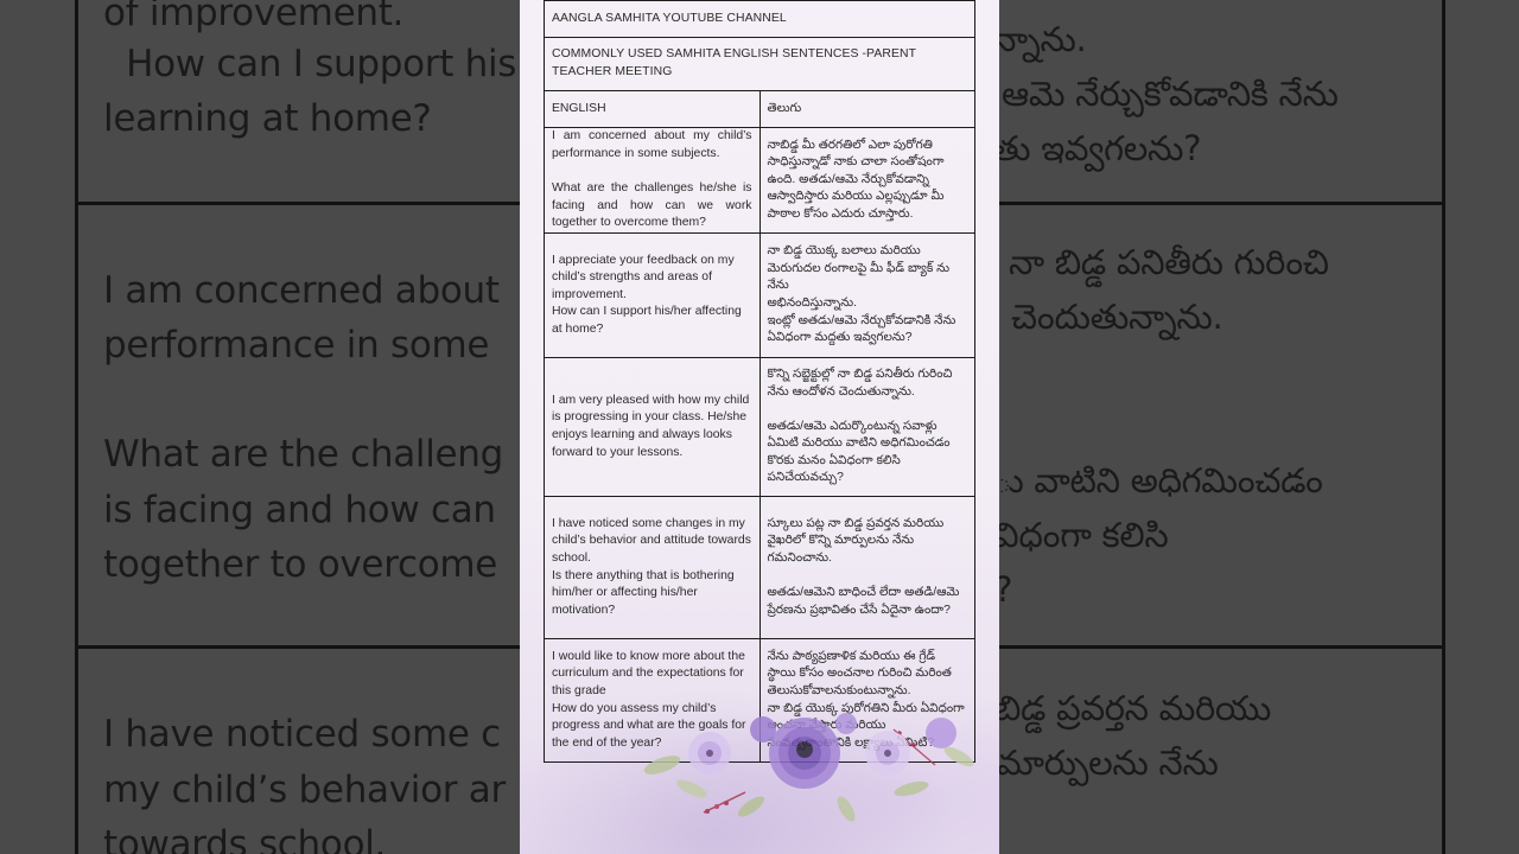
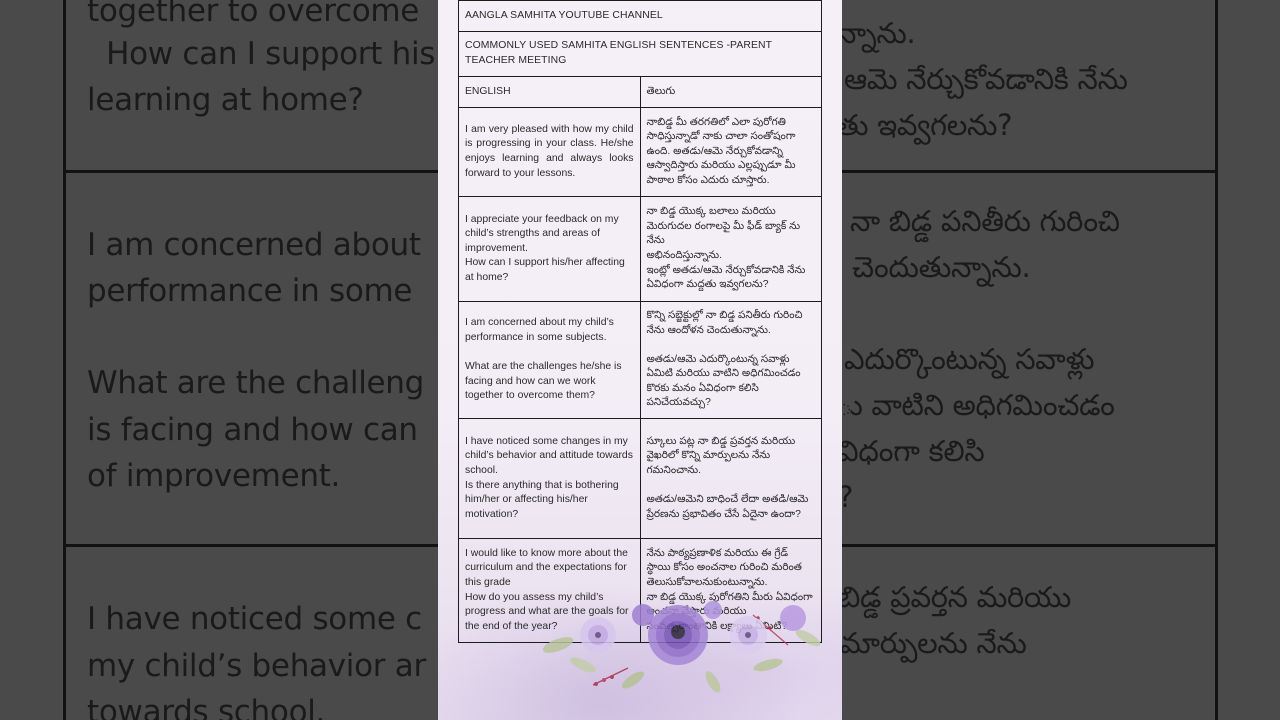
- of improvement.
+ together to overcome
  How can I support his
  learning at home?
  I am concerned about
  performance in some
  What are the challeng
  is facing and how can
- together to overcome
+ of improvement.
  I have noticed some c
  my child’s behavior ar
  towards school.
  న్నాను.
  ఆమె నేర్చుకోవడానికి నేను
  తు ఇవ్వగలను?
  నా బిడ్డ పనితీరు గురించి
  చెందుతున్నాను.
+ ఎదుర్కొంటున్న సవాళ్లు
  ు వాటిని అధిగమించడం
  విధంగా కలిసి
  ?
  బిడ్డ ప్రవర్తన మరియు
  మార్పులను నేను
  AANGLA SAMHITA YOUTUBE CHANNEL
  COMMONLY USED SAMHITA ENGLISH SENTENCES -PARENT TEACHER MEETING
  ENGLISH	తెలుగు
- I am concerned about my child’s performance in some subjects. What are the challenges he/she is facing and how can we work together to overcome them?	నాబిడ్డ మీ తరగతిలో ఎలా పురోగతి సాధిస్తున్నాడో నాకు చాలా సంతోషంగా ఉంది. అతడు/ఆమె నేర్చుకోవడాన్ని ఆస్వాదిస్తారు మరియు ఎల్లప్పుడూ మీ పాఠాల కోసం ఎదురు చూస్తారు.
+ I am very pleased with how my child is progressing in your class. He/she enjoys learning and always looks forward to your lessons.	నాబిడ్డ మీ తరగతిలో ఎలా పురోగతి సాధిస్తున్నాడో నాకు చాలా సంతోషంగా ఉంది. అతడు/ఆమె నేర్చుకోవడాన్ని ఆస్వాదిస్తారు మరియు ఎల్లప్పుడూ మీ పాఠాల కోసం ఎదురు చూస్తారు.
  I appreciate your feedback on my child’s strengths and areas of improvement. How can I support his/her affecting at home?	నా బిడ్డ యొక్క బలాలు మరియు మెరుగుదల రంగాలపై మీ ఫీడ్ బ్యాక్ ను నేను అభినందిస్తున్నాను. ఇంట్లో అతడు/ఆమె నేర్చుకోవడానికి నేను ఏవిధంగా మద్దతు ఇవ్వగలను?
- I am very pleased with how my child is progressing in your class. He/she enjoys learning and always looks forward to your lessons.	కొన్ని సబ్జెక్టుల్లో నా బిడ్డ పనితీరు గురించి నేను ఆందోళన చెందుతున్నాను. అతడు/ఆమె ఎదుర్కొంటున్న సవాళ్లు ఏమిటి మరియు వాటిని అధిగమించడం కొరకు మనం ఏవిధంగా కలిసి పనిచేయవచ్చు?
+ I am concerned about my child’s performance in some subjects. What are the challenges he/she is facing and how can we work together to overcome them?	కొన్ని సబ్జెక్టుల్లో నా బిడ్డ పనితీరు గురించి నేను ఆందోళన చెందుతున్నాను. అతడు/ఆమె ఎదుర్కొంటున్న సవాళ్లు ఏమిటి మరియు వాటిని అధిగమించడం కొరకు మనం ఏవిధంగా కలిసి పనిచేయవచ్చు?
  I have noticed some changes in my child’s behavior and attitude towards school. Is there anything that is bothering him/her or affecting his/her motivation?	స్కూలు పట్ల నా బిడ్డ ప్రవర్తన మరియు వైఖరిలో కొన్ని మార్పులను నేను గమనించాను. అతడు/ఆమెని బాధించే లేదా అతడి/ఆమె ప్రేరణను ప్రభావితం చేసే ఏదైనా ఉందా?
  I would like to know more about the curriculum and the expectations for this grade How do you assess my child’s progress and what are the goals for the end of the year?	నేను పాఠ్యప్రణాళిక మరియు ఈ గ్రేడ్ స్థాయి కోసం అంచనాల గురించి మరింత తెలుసుకోవాలనుకుంటున్నాను. నా బిడ్డ యొక్క పురోగతిని మీరు ఏవిధంగా అంచనా వేస్తారు మరియు సంవత్సరాంతానికి లక్ష్యాలు ఏమిటి?
